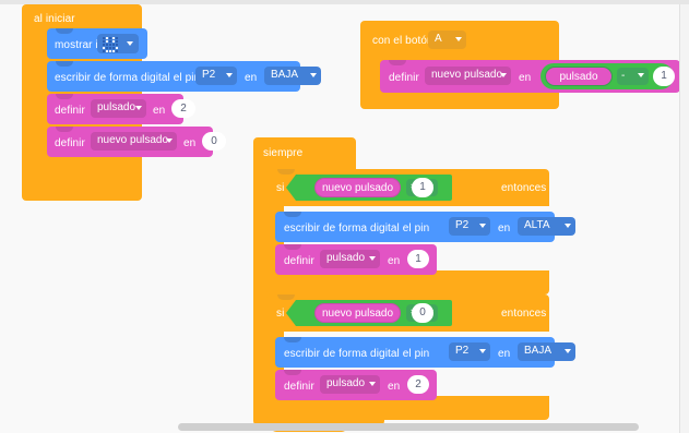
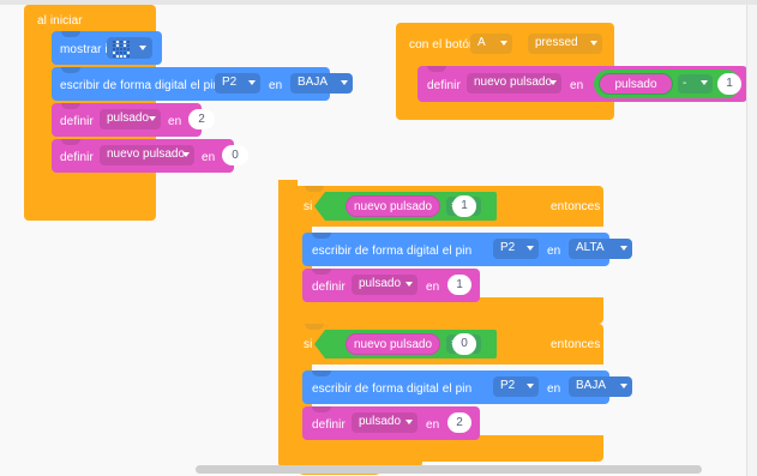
  al iniciar
  escribir de forma digital el pi
  P2
  en
  BAJA
  definir
  pulsado
  en
  2
  definir
  nuevo pulsado
  en
  0
  con el botó
  A
+ pressed
  definir
  nuevo pulsado
  en
  pulsado
  -
  1
- siempre
  si
  entonces
  nuevo pulsado
  1
  escribir de forma digital el pin
  P2
  en
  ALTA
  definir
  pulsado
  en
  1
  si
  entonces
  nuevo pulsado
  0
  escribir de forma digital el pin
  P2
  en
  BAJA
  definir
  pulsado
  en
  2
